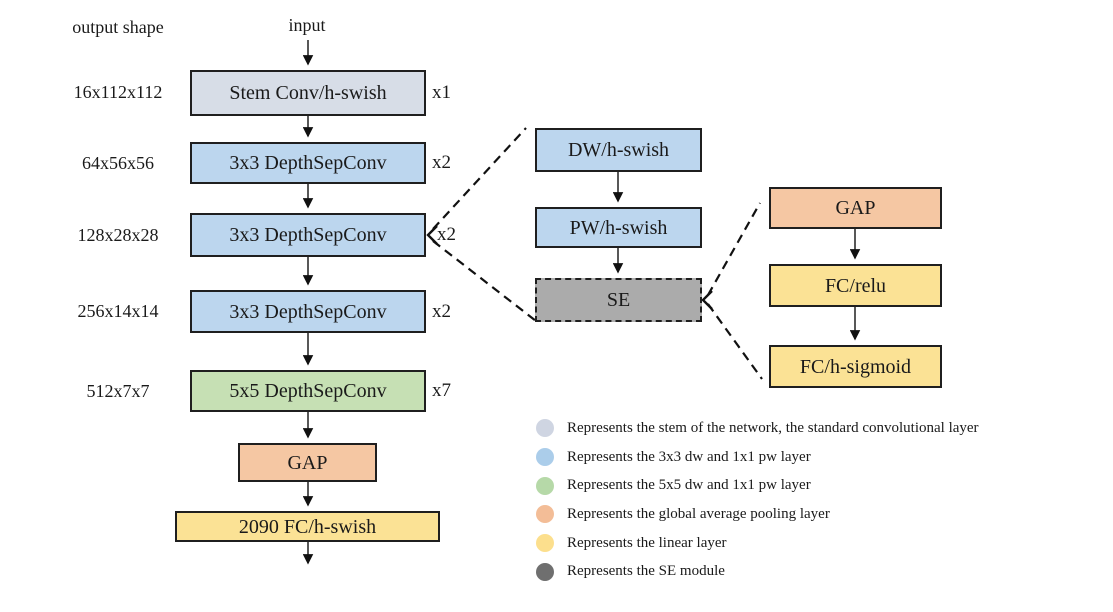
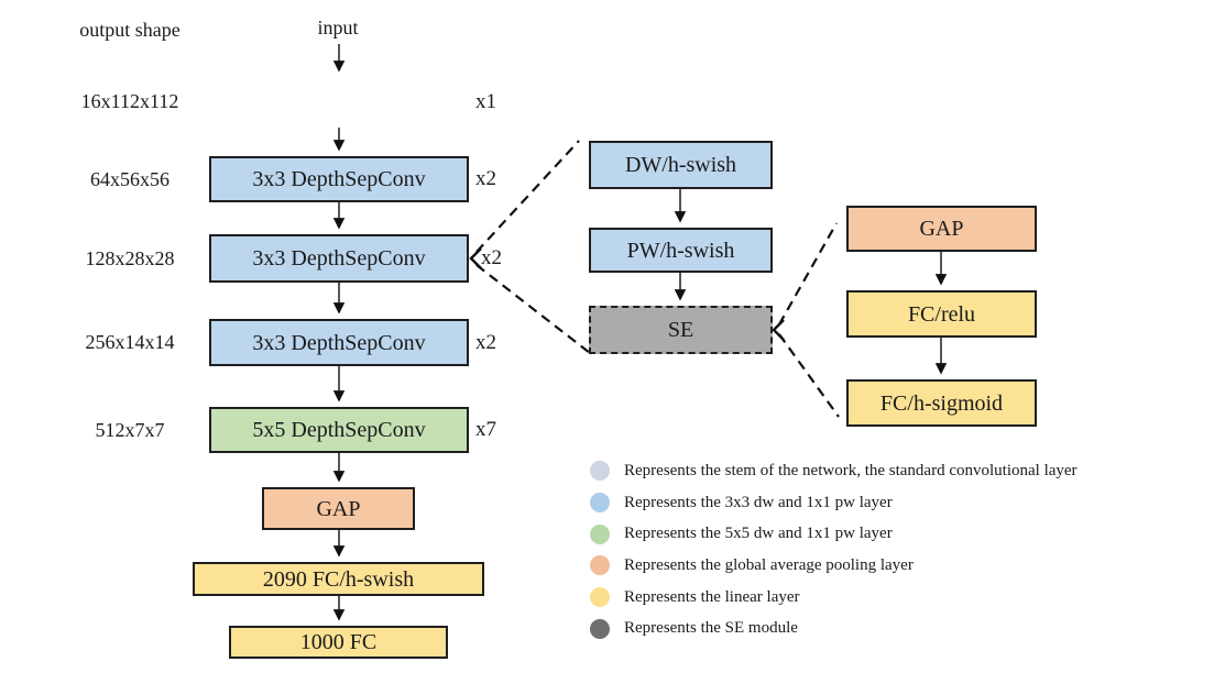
  output shape
  input
  16x112x112
  64x56x56
  128x28x28
  256x14x14
  512x7x7
- Stem Conv/h-swish
  3x3 DepthSepConv
  3x3 DepthSepConv
  3x3 DepthSepConv
  5x5 DepthSepConv
  GAP
  2090 FC/h-swish
+ 1000 FC
  x1
  x2
  x2
  x2
  x7
  DW/h-swish
  PW/h-swish
  SE
  GAP
  FC/relu
  FC/h-sigmoid
  Represents the stem of the network, the standard convolutional layer
  Represents the 3x3 dw and 1x1 pw layer
  Represents the 5x5 dw and 1x1 pw layer
  Represents the global average pooling layer
  Represents the linear layer
  Represents the SE module
